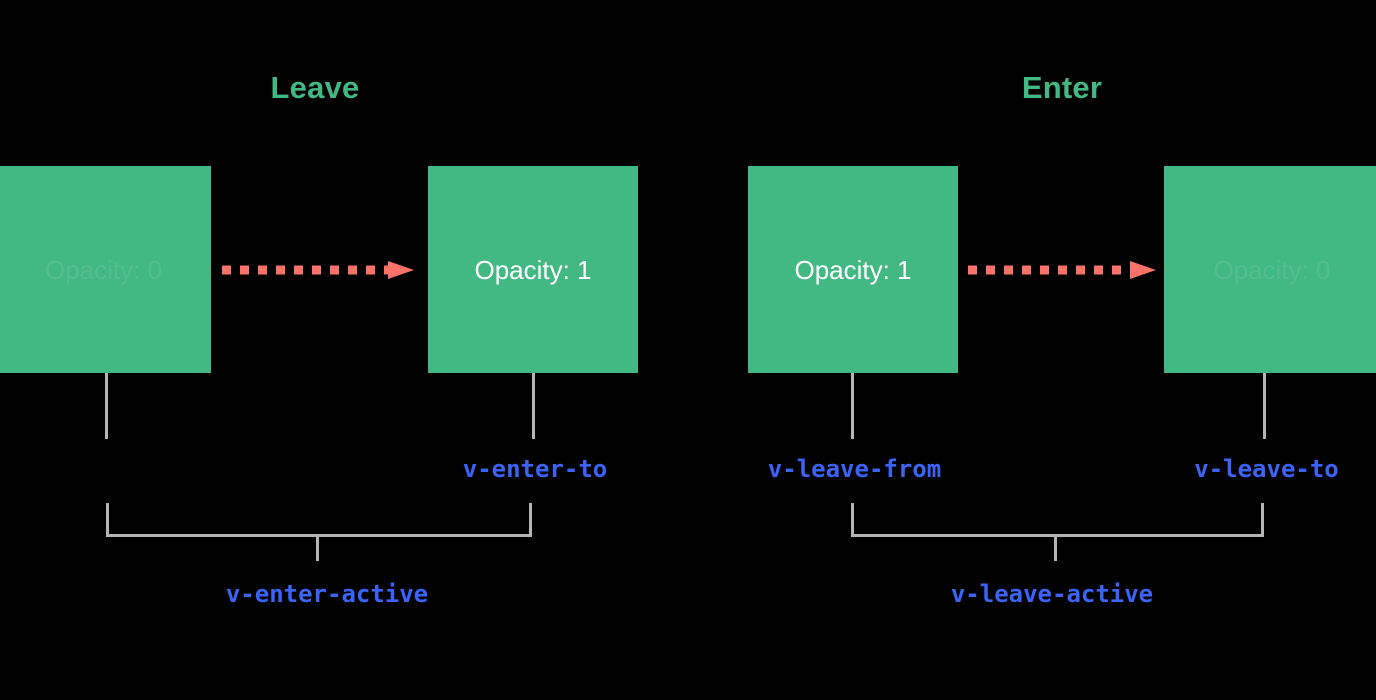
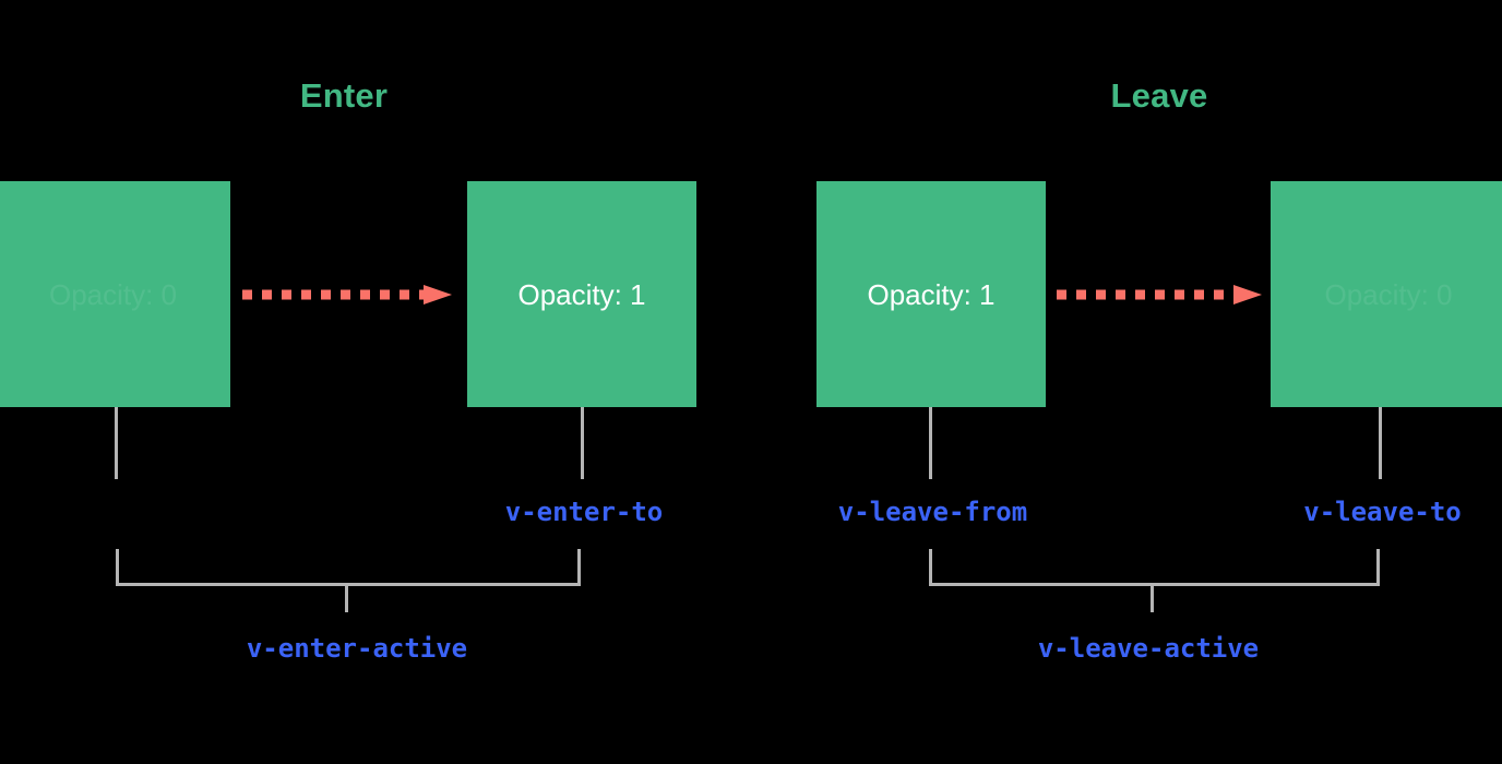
- Leave
+ Enter
  Opacity: 1
  v-enter-to
  v-enter-active
- Enter
+ Leave
  Opacity: 1
  v-leave-from
  v-leave-to
  v-leave-active
